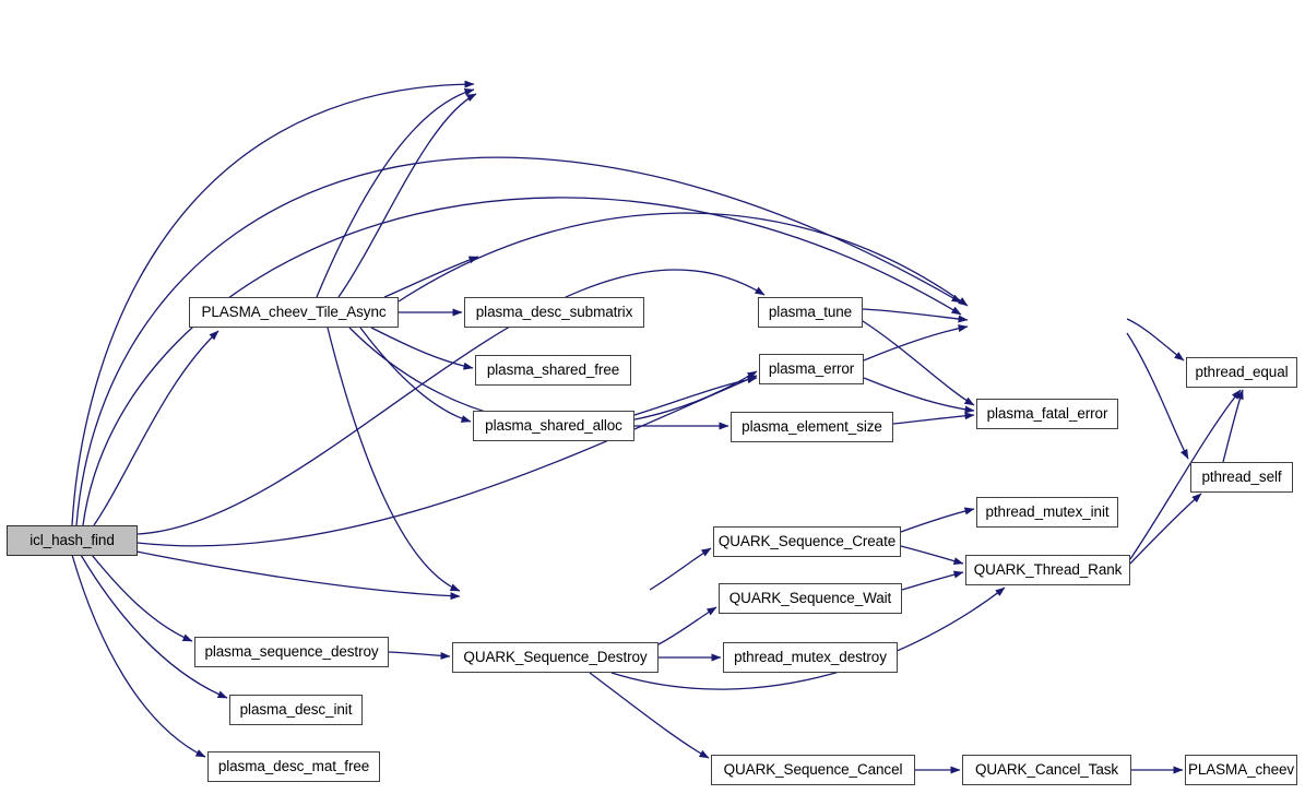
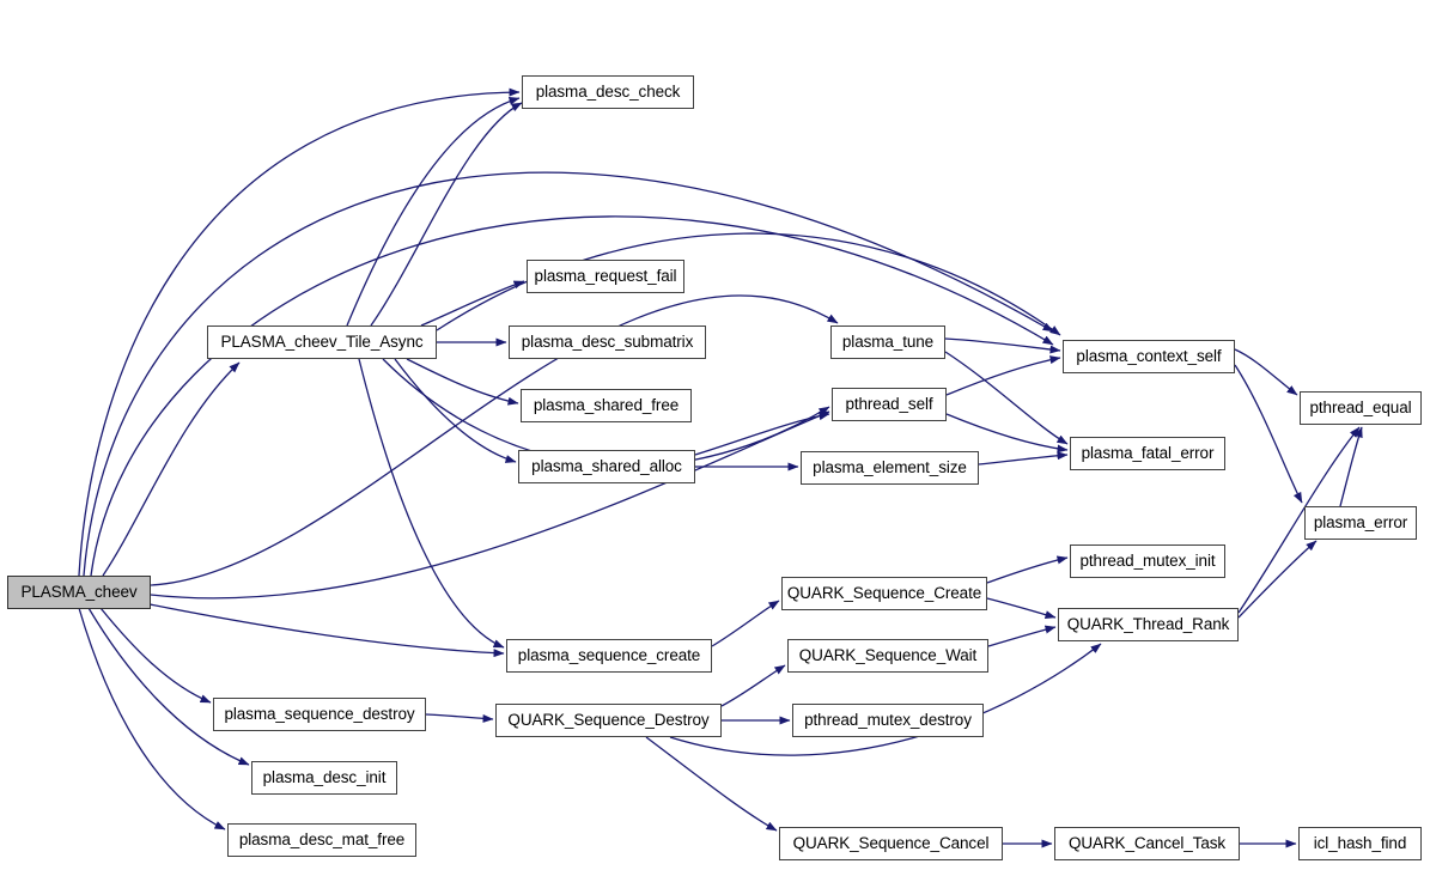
- icl_hash_find
+ PLASMA_cheev
  PLASMA_cheev_Tile_Async
+ plasma_desc_check
+ plasma_request_fail
  plasma_desc_submatrix
  plasma_shared_free
  plasma_shared_alloc
  plasma_tune
- plasma_error
+ pthread_self
  plasma_element_size
+ plasma_context_self
  plasma_fatal_error
  pthread_equal
- pthread_self
+ plasma_error
  pthread_mutex_init
  QUARK_Sequence_Create
  QUARK_Thread_Rank
  QUARK_Sequence_Wait
+ plasma_sequence_create
  plasma_sequence_destroy
  QUARK_Sequence_Destroy
  pthread_mutex_destroy
  plasma_desc_init
  plasma_desc_mat_free
  QUARK_Sequence_Cancel
  QUARK_Cancel_Task
- PLASMA_cheev
+ icl_hash_find
